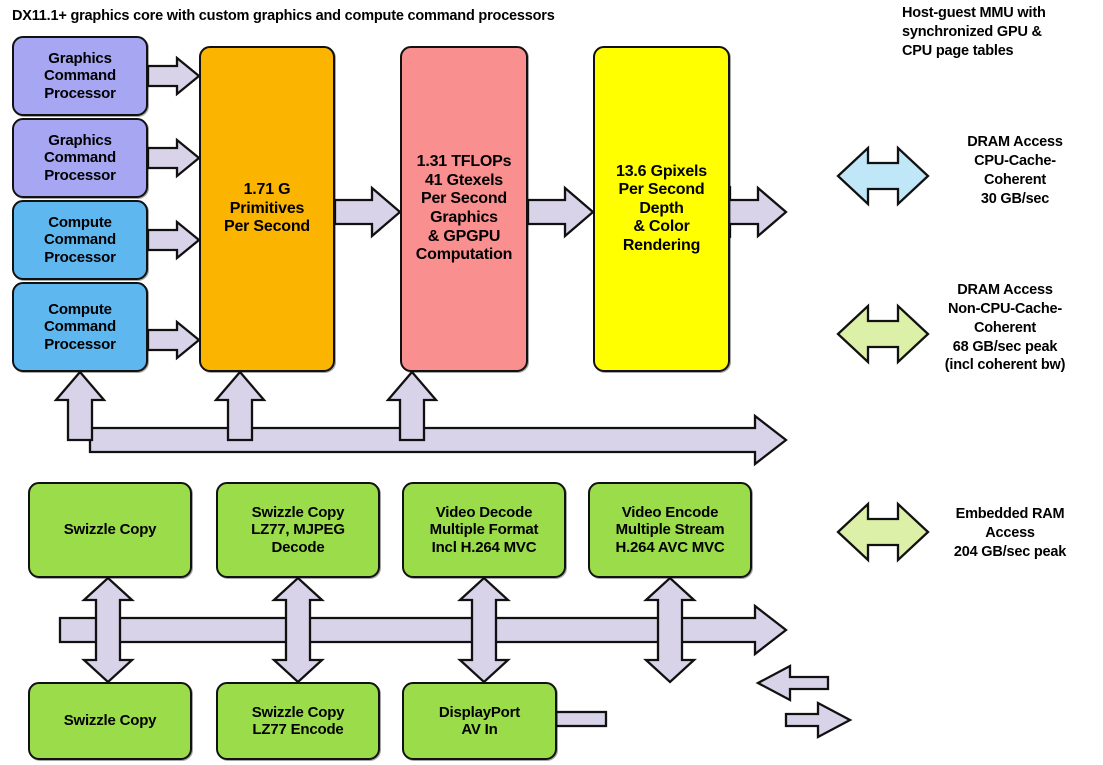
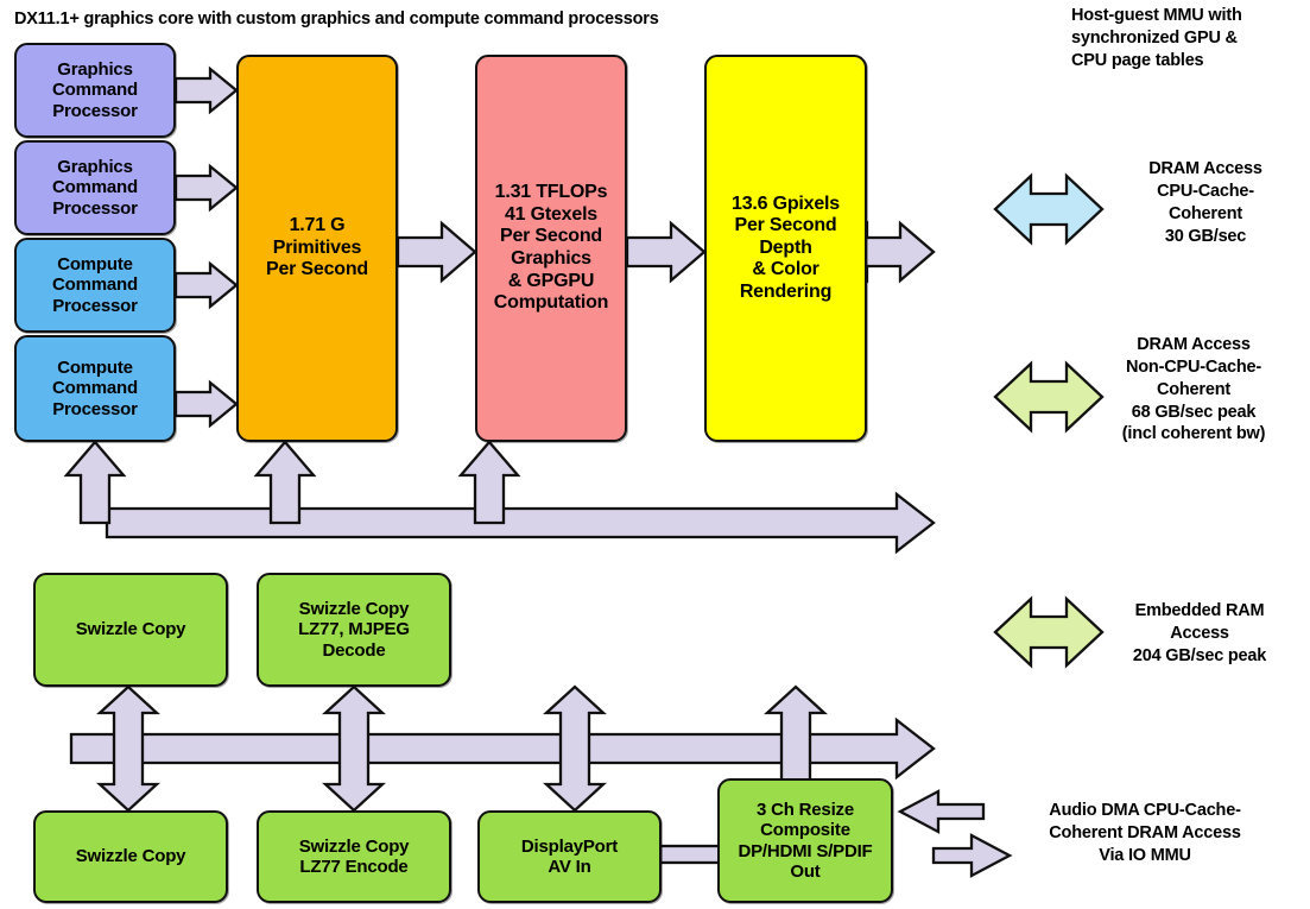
  DX11.1+ graphics core with custom graphics and compute command processors
  Host-guest MMU with
  synchronized GPU &
  CPU page tables
  Graphics
  Command
  Processor
  Graphics
  Command
  Processor
  Compute
  Command
  Processor
  Compute
  Command
  Processor
  1.71 G
  Primitives
  Per Second
  1.31 TFLOPs
  41 Gtexels
  Per Second
  Graphics
  & GPGPU
  Computation
  13.6 Gpixels
  Per Second
  Depth
  & Color
  Rendering
  DRAM Access
  CPU-Cache-
  Coherent
  30 GB/sec
  DRAM Access
  Non-CPU-Cache-
  Coherent
  68 GB/sec peak
  (incl coherent bw)
  Embedded RAM
  Access
  204 GB/sec peak
  Swizzle Copy
  Swizzle Copy
  LZ77, MJPEG
  Decode
- Video Decode
- Multiple Format
- Incl H.264 MVC
- Video Encode
- Multiple Stream
- H.264 AVC MVC
  Swizzle Copy
  Swizzle Copy
  LZ77 Encode
  DisplayPort
  AV In
+ 3 Ch Resize
+ Composite
+ DP/HDMI S/PDIF
+ Out
+ Audio DMA CPU-Cache-
+ Coherent DRAM Access
+ Via IO MMU
